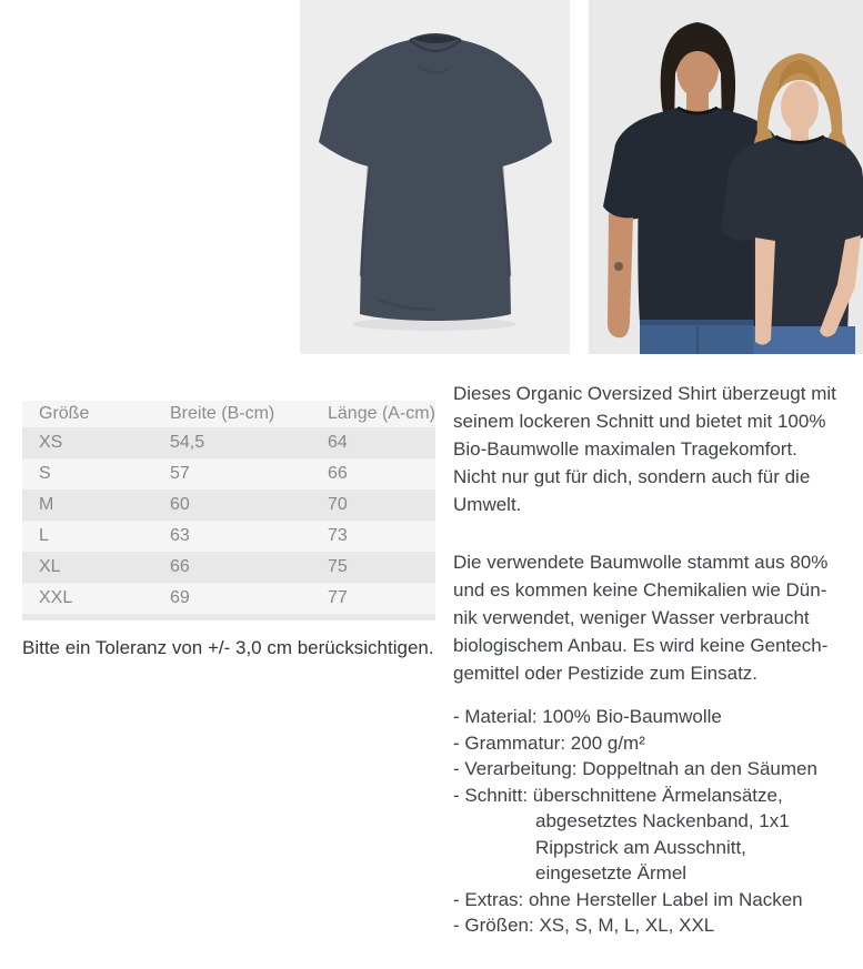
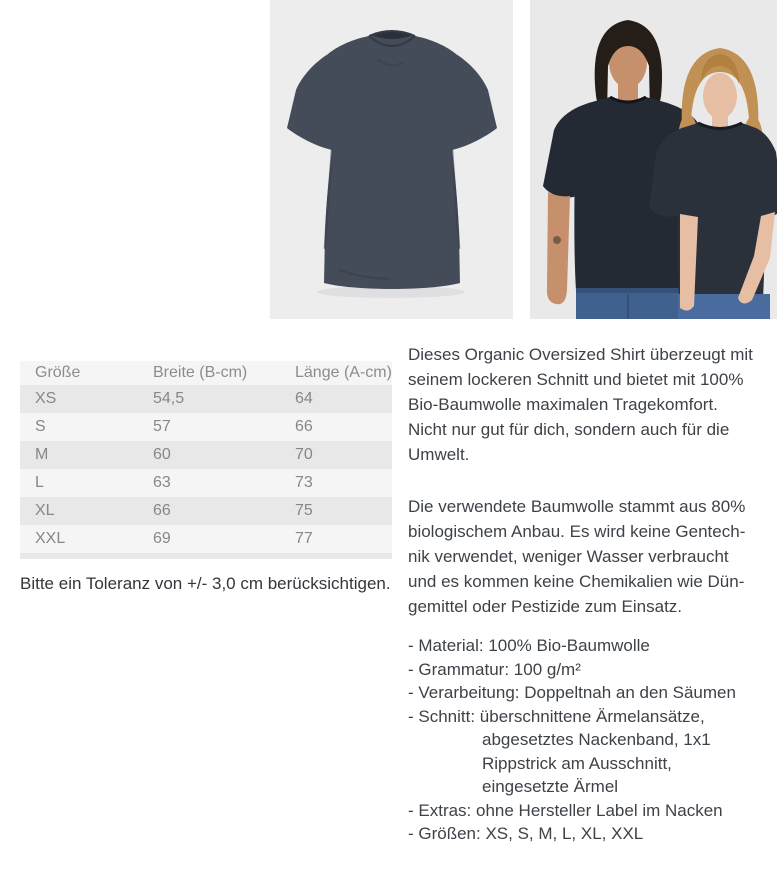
  Größe	Breite (B-cm)	Länge (A-cm)
  XS	54,5	64
  S	57	66
  M	60	70
  L	63	73
  XL	66	75
  XXL	69	77
  Bitte ein Toleranz von +/- 3,0 cm berücksichtigen.
  Dieses Organic Oversized Shirt überzeugt mit
  seinem lockeren Schnitt und bietet mit 100%
  Bio-Baumwolle maximalen Tragekomfort.
  Nicht nur gut für dich, sondern auch für die
  Umwelt.
  Die verwendete Baumwolle stammt aus 80%
- und es kommen keine Chemikalien wie Dün-
+ biologischem Anbau. Es wird keine Gentech-
  nik verwendet, weniger Wasser verbraucht
- biologischem Anbau. Es wird keine Gentech-
+ und es kommen keine Chemikalien wie Dün-
  gemittel oder Pestizide zum Einsatz.
  - Material: 100% Bio-Baumwolle
- - Grammatur: 200 g/m²
+ - Grammatur: 100 g/m²
  - Verarbeitung: Doppeltnah an den Säumen
  - Schnitt: überschnittene Ärmelansätze,
  abgesetztes Nackenband, 1x1
  Rippstrick am Ausschnitt,
  eingesetzte Ärmel
  - Extras: ohne Hersteller Label im Nacken
  - Größen: XS, S, M, L, XL, XXL
